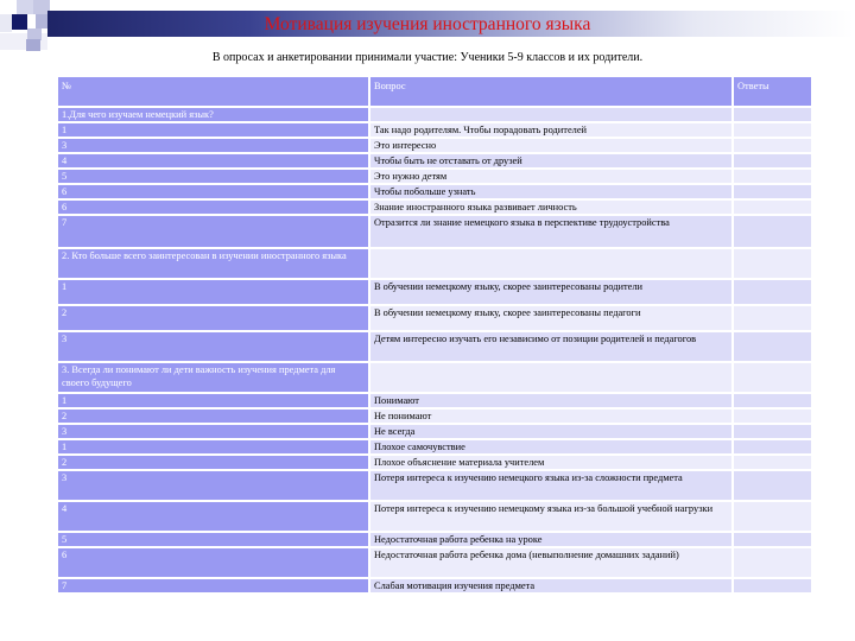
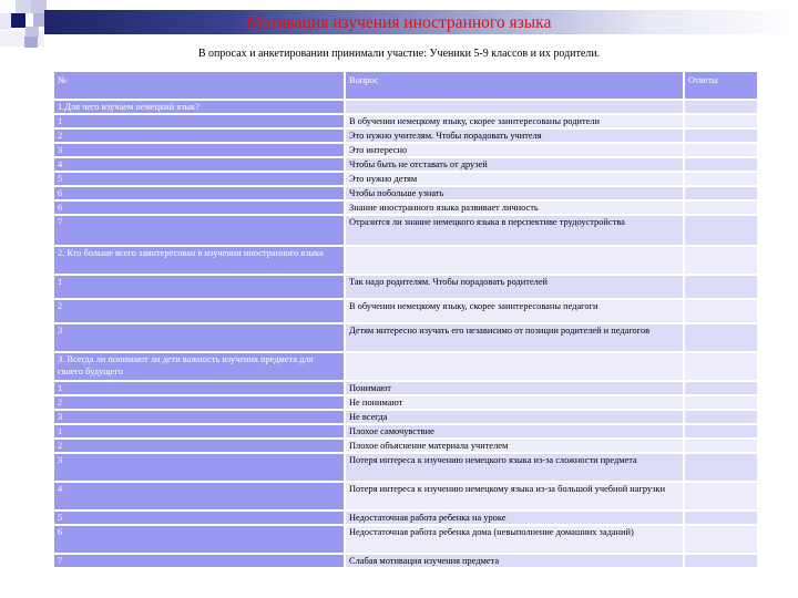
  Мотивация изучения иностранного языка
  В опросах и анкетировании принимали участие: Ученики 5-9 классов и их родители.
  №	Вопрос	Ответы
  1.Для чего изучаем немецкий язык?
- 1	Так надо родителям. Чтобы порадовать родителей
+ 1	В обучении немецкому языку, скорее заинтересованы родители
+ 2	Это нужно учителям. Чтобы порадовать учителя
  3	Это интересно
  4	Чтобы быть не отставать от друзей
  5	Это нужно детям
  6	Чтобы побольше узнать
  6	Знание иностранного языка развивает личность
  7	Отразится ли знание немецкого языка в перспективе трудоустройства
  2. Кто больше всего заинтересован в изучении иностранного языка
- 1	В обучении немецкому языку, скорее заинтересованы родители
+ 1	Так надо родителям. Чтобы порадовать родителей
  2	В обучении немецкому языку, скорее заинтересованы педагоги
  3	Детям интересно изучать его независимо от позиции родителей и педагогов
  3. Всегда ли понимают ли дети важность изучения предмета для своего будущего
  1	Понимают
  2	Не понимают
  3	Не всегда
  1	Плохое самочувствие
  2	Плохое объяснение материала учителем
  3	Потеря интереса к изучению немецкого языка из-за сложности предмета
  4	Потеря интереса к изучению немецкому языка из-за большой учебной нагрузки
  5	Недостаточная работа ребенка на уроке
  6	Недостаточная работа ребенка дома (невыполнение домашних заданий)
  7	Слабая мотивация изучения предмета
